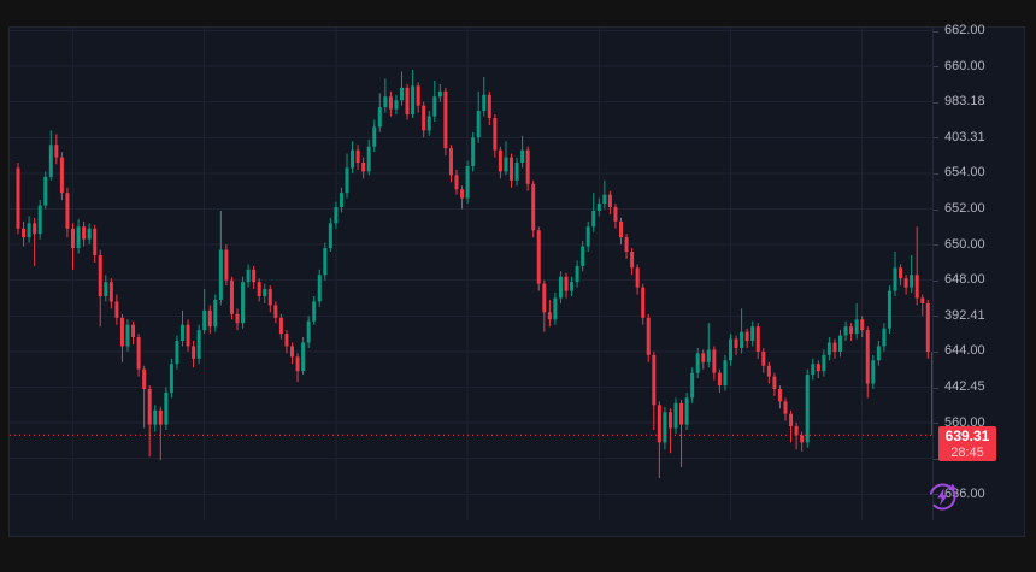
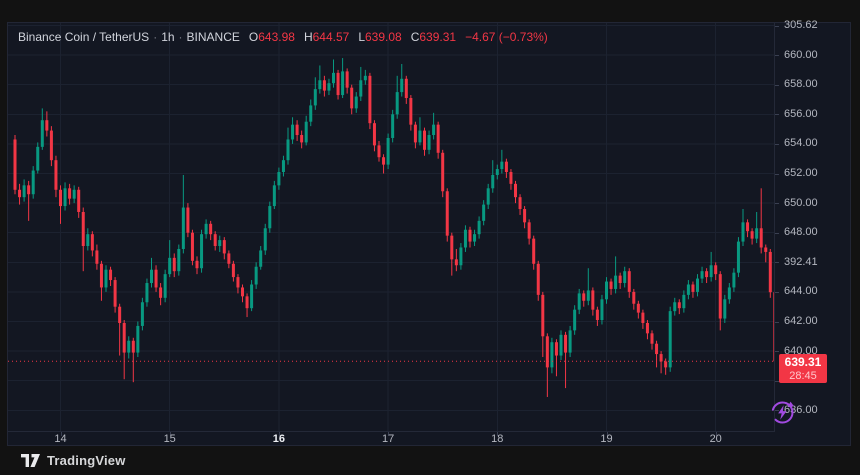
+ Binance Coin / TetherUS · 1h · BINANCE O643.98 H644.57 L639.08 C639.31 −4.67 (−0.73%)
  639.31
  28:45
- 662.00
+ 305.62
  660.00
- 983.18
+ 658.00
- 403.31
+ 656.00
  654.00
  652.00
  650.00
  648.00
  392.41
  644.00
- 442.45
+ 642.00
- 560.00
+ 640.00
  66.00
+ 14
+ 15
+ 16
+ 17
+ 18
+ 19
+ 20
+ TradingView
